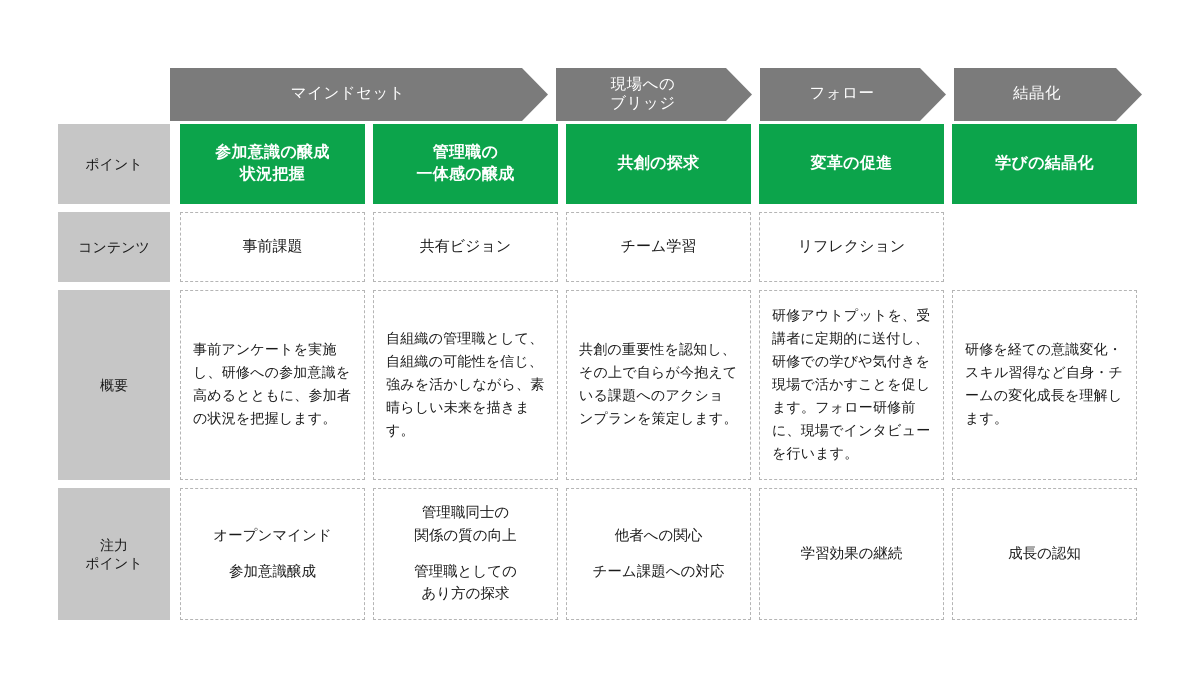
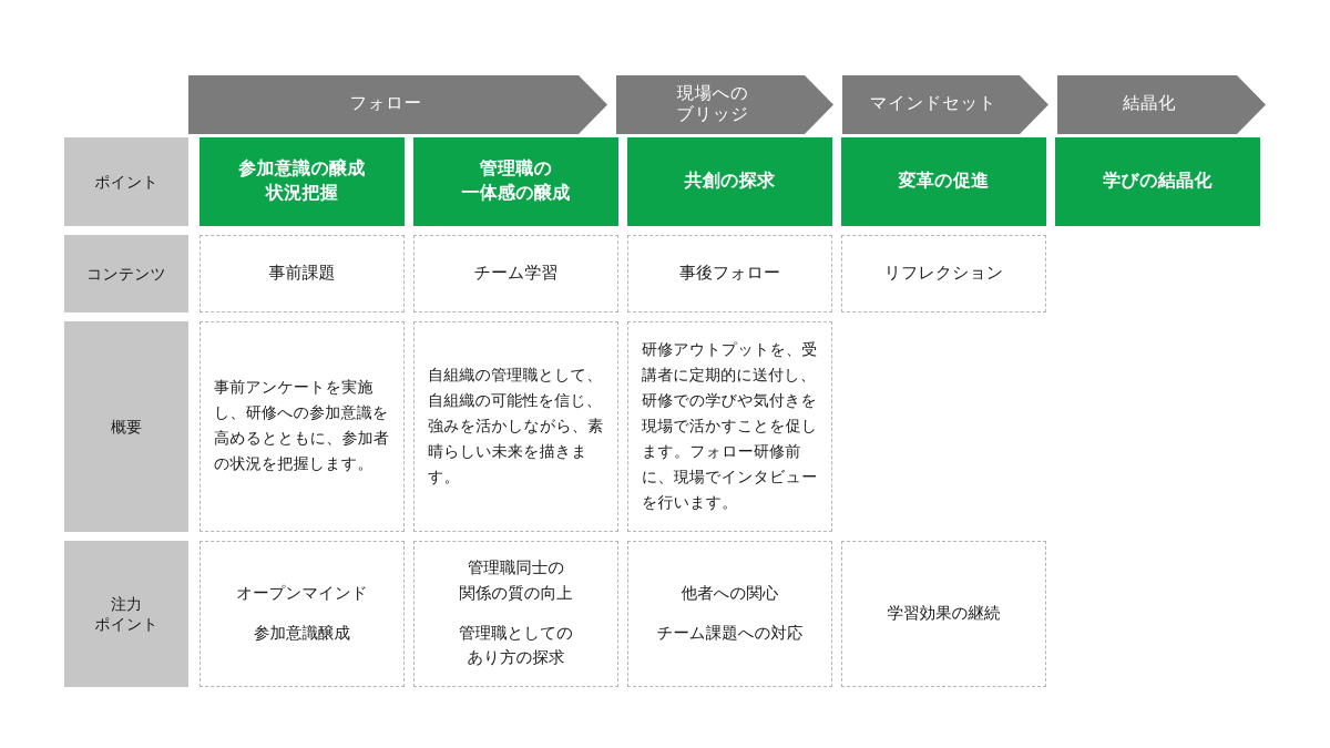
- マインドセット
+ フォロー
  現場への
  ブリッジ
- フォロー
+ マインドセット
  結晶化
  ポイント
  参加意識の醸成
  状況把握
  管理職の
  一体感の醸成
  共創の探求
  変革の促進
  学びの結晶化
  コンテンツ
  事前課題
- 共有ビジョン
  チーム学習
+ 事後フォロー
  リフレクション
  概要
  事前アンケートを実施し、研修への参加意識を高めるとともに、参加者の状況を把握します。
  自組織の管理職として、自組織の可能性を信じ、強みを活かしながら、素晴らしい未来を描きます。
- 共創の重要性を認知し、その上で自らが今抱えている課題へのアクションプランを策定します。
  研修アウトプットを、受講者に定期的に送付し、研修での学びや気付きを現場で活かすことを促します。フォロー研修前に、現場でインタビューを行います。
- 研修を経ての意識変化・スキル習得など自身・チームの変化成長を理解します。
  注力
  ポイント
  オープンマインド
  参加意識醸成
  管理職同士の
  関係の質の向上
  管理職としての
  あり方の探求
  他者への関心
  チーム課題への対応
  学習効果の継続
- 成長の認知
